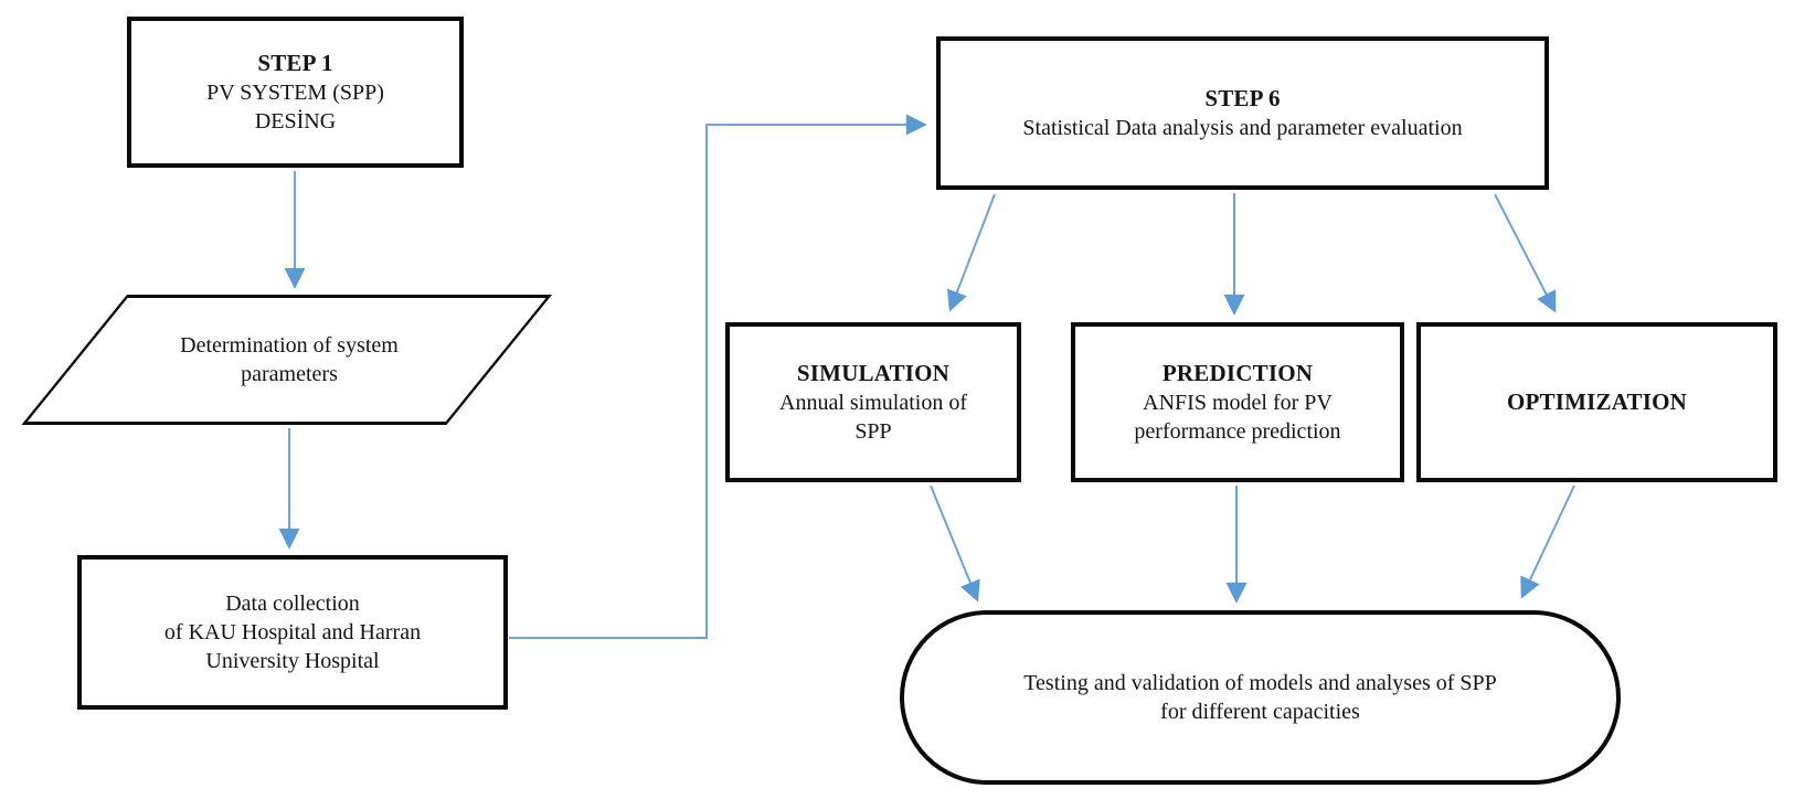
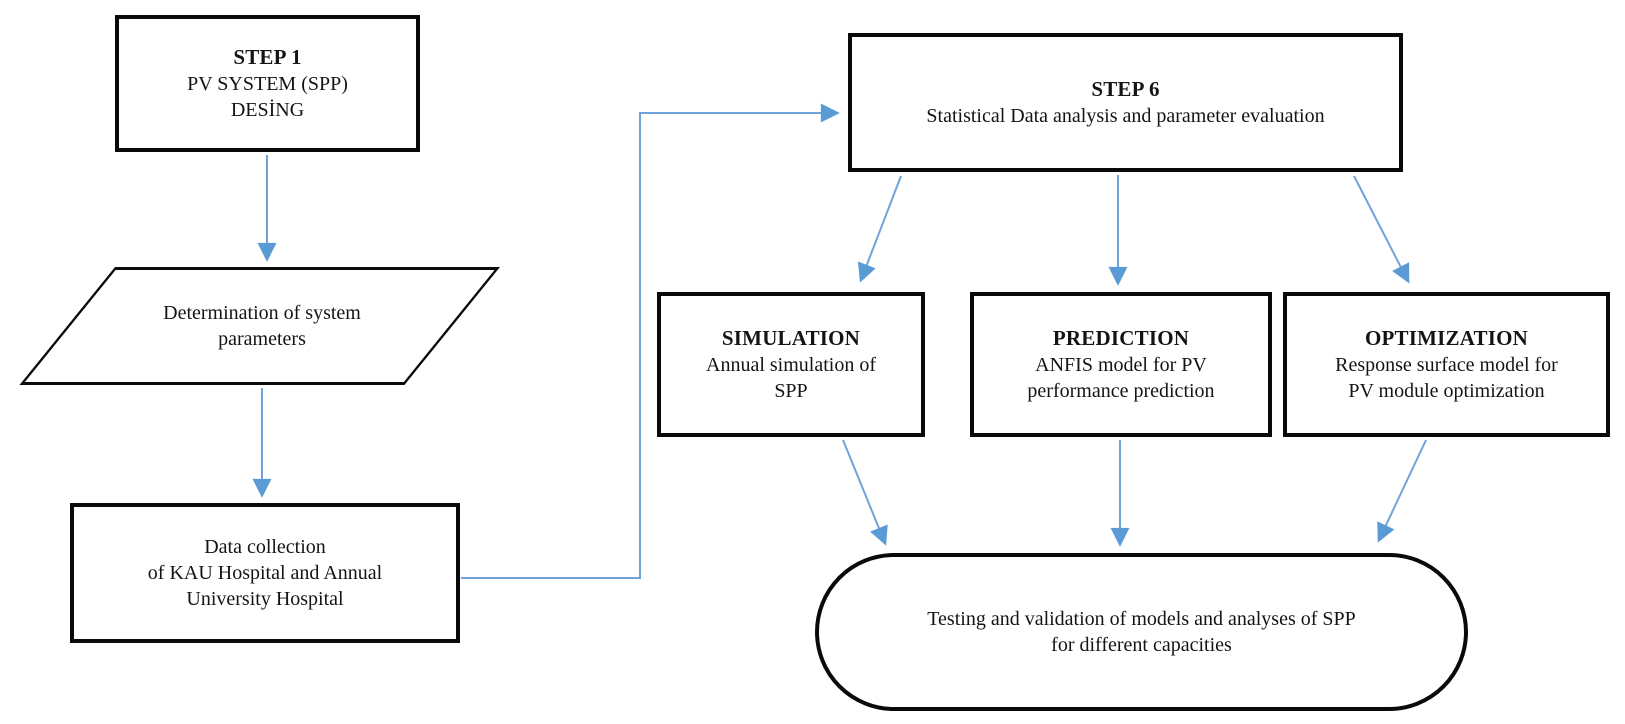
  STEP 1
  PV SYSTEM (SPP)
  DESİNG
  Determination of system
  parameters
  Data collection
- of KAU Hospital and Harran
+ of KAU Hospital and Annual
  University Hospital
  STEP 6
  Statistical Data analysis and parameter evaluation
  SIMULATION
  Annual simulation of
  SPP
  PREDICTION
  ANFIS model for PV
  performance prediction
  OPTIMIZATION
+ Response surface model for
+ PV module optimization
  Testing and validation of models and analyses of SPP
  for different capacities
